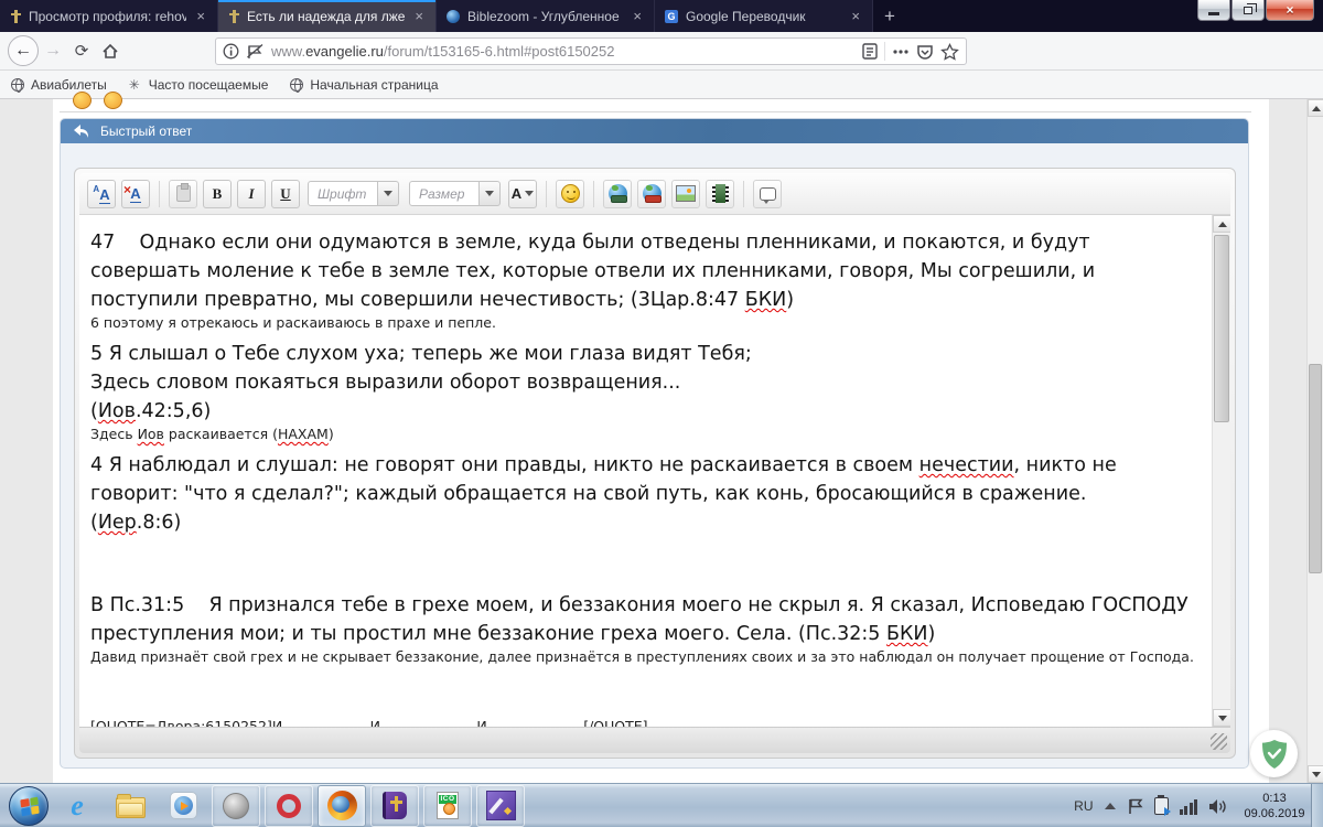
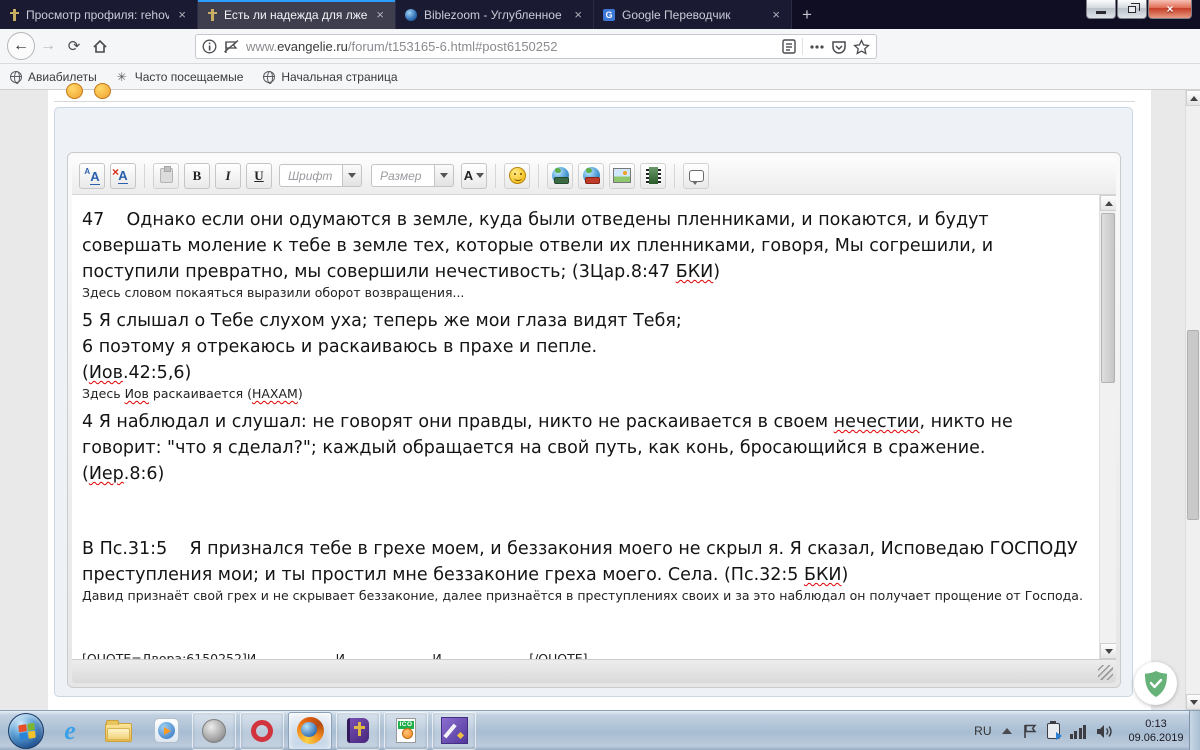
  Просмотр профиля: rehov
  ×
  Есть ли надежда для лже
  ×
  Biblezoom - Углубленное
  ×
  G
  Google Переводчик
  ×
  +
  ×
  ←
  →
  ⟳
  www.evangelie.ru/forum/t153165-6.html#post6150252
  Авиабилеты
  ✳
  Часто посещаемые
  Начальная страница
- Быстрый ответ
  AA
  A
  ×
  B
  I
  U
  Шрифт
  Размер
  A
  47 Однако если они одумаются в земле, куда были отведены пленниками, и покаются, и будут совершать моление к тебе в земле тех, которые отвели их пленниками, говоря, Мы согрешили, и поступили превратно, мы совершили нечестивость; (3Цар.8:47 БКИ)
- 6 поэтому я отрекаюсь и раскаиваюсь в прахе и пепле.
+ Здесь словом покаяться выразили оборот возвращения...
  5 Я слышал о Тебе слухом уха; теперь же мои глаза видят Тебя;
- Здесь словом покаяться выразили оборот возвращения...
+ 6 поэтому я отрекаюсь и раскаиваюсь в прахе и пепле.
  (Иов.42:5,6)
  Здесь Иов раскаивается (НАХАМ)
  4 Я наблюдал и слушал: не говорят они правды, никто не раскаивается в своем нечестии, никто не говорит: "что я сделал?"; каждый обращается на свой путь, как конь, бросающийся в сражение.
  (Иер.8:6)
  В Пс.31:5 Я признался тебе в грехе моем, и беззакония моего не скрыл я. Я сказал, Исповедаю ГОСПОДУ преступления мои; и ты простил мне беззаконие греха моего. Села. (Пс.32:5 БКИ)
  Давид признаёт свой грех и не скрывает беззаконие, далее признаётся в преступлениях своих и за это наблюдал он получает прощение от Господа.
  e
  RU
  0:13
  09.06.2019
